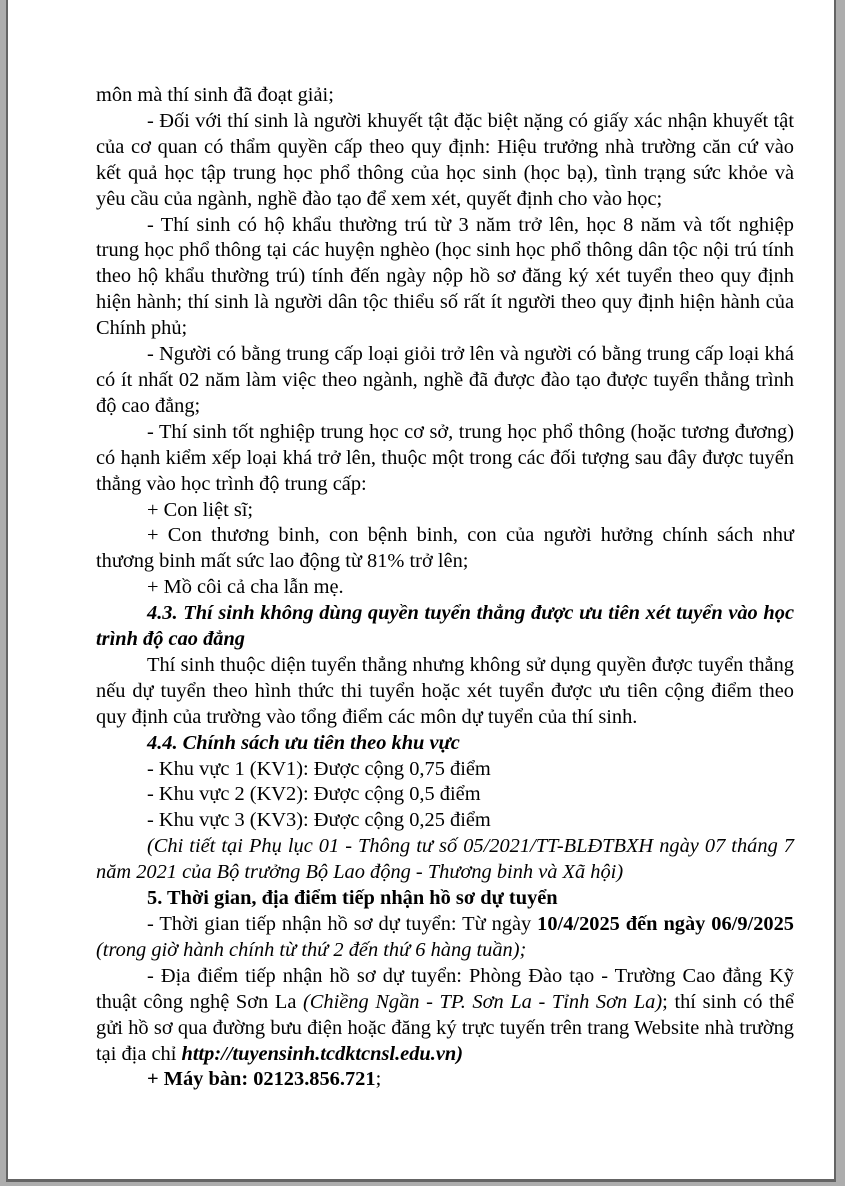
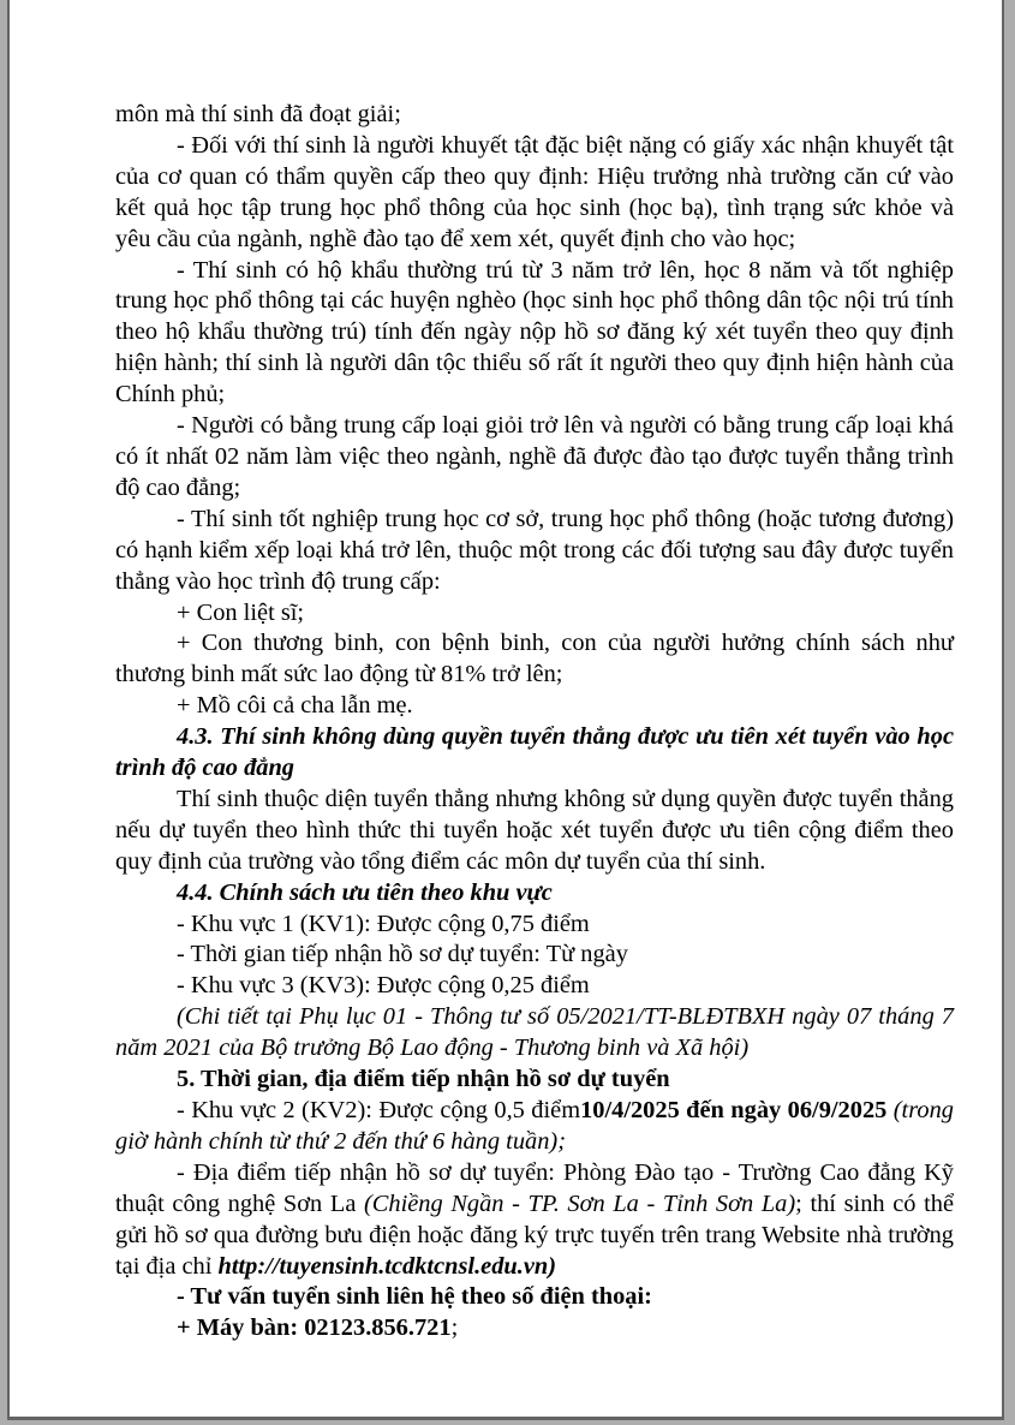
  môn mà thí sinh đã đoạt giải;
  - Đối với thí sinh là người khuyết tật đặc biệt nặng có giấy xác nhận khuyết tật của cơ quan có thẩm quyền cấp theo quy định: Hiệu trưởng nhà trường căn cứ vào kết quả học tập trung học phổ thông của học sinh (học bạ), tình trạng sức khỏe và yêu cầu của ngành, nghề đào tạo để xem xét, quyết định cho vào học;
  - Thí sinh có hộ khẩu thường trú từ 3 năm trở lên, học 8 năm và tốt nghiệp trung học phổ thông tại các huyện nghèo (học sinh học phổ thông dân tộc nội trú tính theo hộ khẩu thường trú) tính đến ngày nộp hồ sơ đăng ký xét tuyển theo quy định hiện hành; thí sinh là người dân tộc thiểu số rất ít người theo quy định hiện hành của Chính phủ;
  - Người có bằng trung cấp loại giỏi trở lên và người có bằng trung cấp loại khá có ít nhất 02 năm làm việc theo ngành, nghề đã được đào tạo được tuyển thẳng trình độ cao đẳng;
  - Thí sinh tốt nghiệp trung học cơ sở, trung học phổ thông (hoặc tương đương) có hạnh kiểm xếp loại khá trở lên, thuộc một trong các đối tượng sau đây được tuyển thẳng vào học trình độ trung cấp:
  + Con liệt sĩ;
  + Con thương binh, con bệnh binh, con của người hưởng chính sách như thương binh mất sức lao động từ 81% trở lên;
  + Mồ côi cả cha lẫn mẹ.
  4.3. Thí sinh không dùng quyền tuyển thẳng được ưu tiên xét tuyển vào học trình độ cao đẳng
  Thí sinh thuộc diện tuyển thẳng nhưng không sử dụng quyền được tuyển thẳng nếu dự tuyển theo hình thức thi tuyển hoặc xét tuyển được ưu tiên cộng điểm theo quy định của trường vào tổng điểm các môn dự tuyển của thí sinh.
  4.4. Chính sách ưu tiên theo khu vực
  - Khu vực 1 (KV1): Được cộng 0,75 điểm
- - Khu vực 2 (KV2): Được cộng 0,5 điểm
+ - Thời gian tiếp nhận hồ sơ dự tuyển: Từ ngày
  - Khu vực 3 (KV3): Được cộng 0,25 điểm
  (Chi tiết tại Phụ lục 01 - Thông tư số 05/2021/TT-BLĐTBXH ngày 07 tháng 7 năm 2021 của Bộ trưởng Bộ Lao động - Thương binh và Xã hội)
  5. Thời gian, địa điểm tiếp nhận hồ sơ dự tuyển
- - Thời gian tiếp nhận hồ sơ dự tuyển: Từ ngày 10/4/2025 đến ngày 06/9/2025 (trong giờ hành chính từ thứ 2 đến thứ 6 hàng tuần);
+ - Khu vực 2 (KV2): Được cộng 0,5 điểm10/4/2025 đến ngày 06/9/2025 (trong giờ hành chính từ thứ 2 đến thứ 6 hàng tuần);
  - Địa điểm tiếp nhận hồ sơ dự tuyển: Phòng Đào tạo - Trường Cao đẳng Kỹ thuật công nghệ Sơn La (Chiềng Ngần - TP. Sơn La - Tỉnh Sơn La); thí sinh có thể gửi hồ sơ qua đường bưu điện hoặc đăng ký trực tuyến trên trang Website nhà trường tại địa chỉ http://tuyensinh.tcdktcnsl.edu.vn)
+ - Tư vấn tuyển sinh liên hệ theo số điện thoại:
  + Máy bàn: 02123.856.721;
